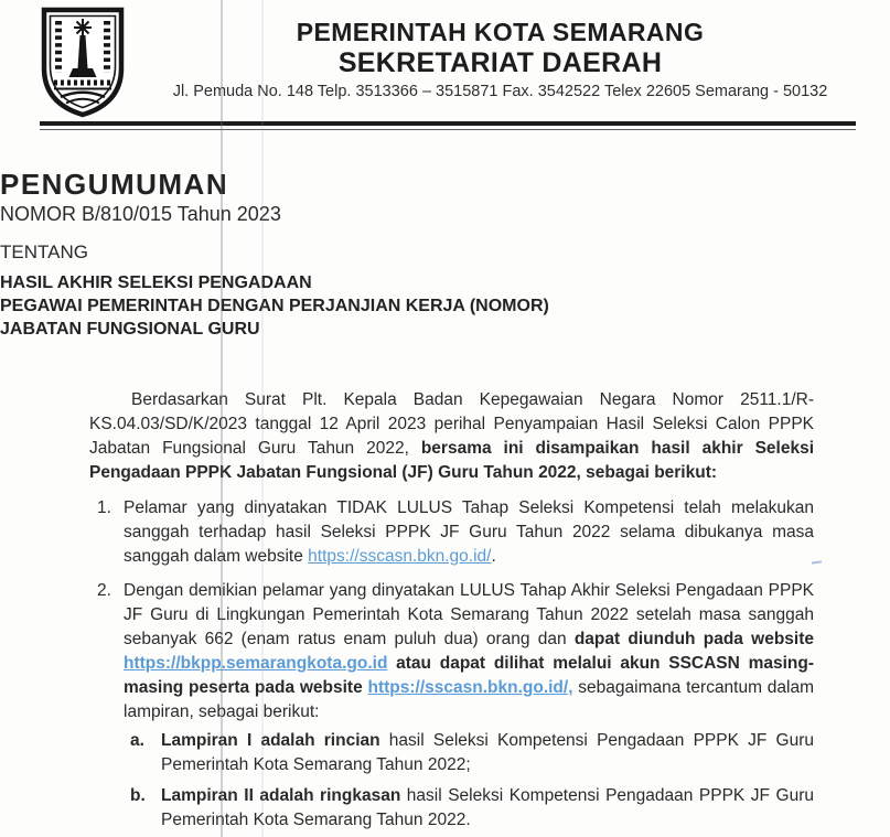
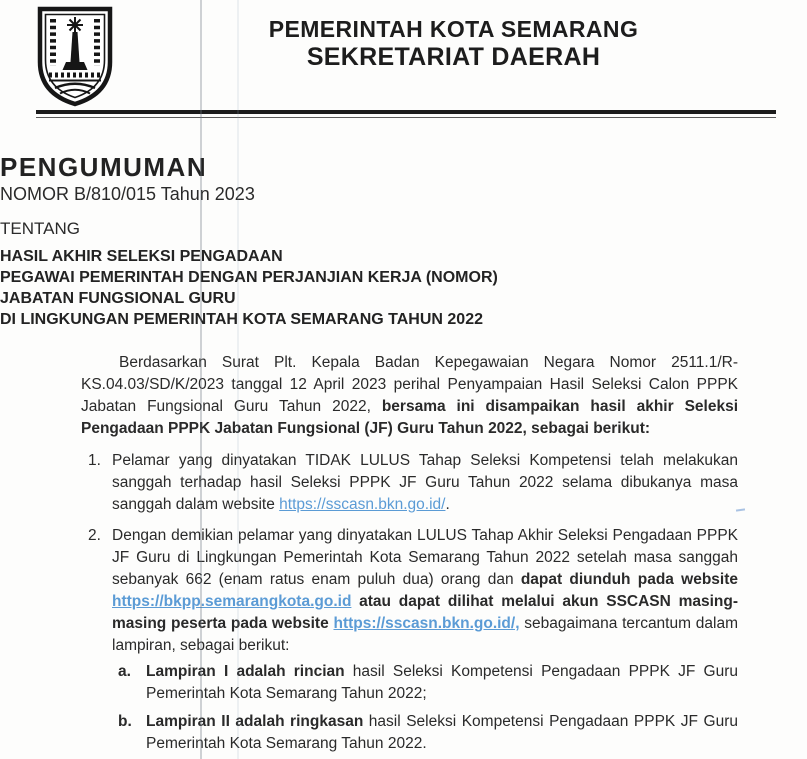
  PEMERINTAH KOTA SEMARANG
  SEKRETARIAT DAERAH
- Jl. Pemuda No. 148 Telp. 3513366 – 3515871 Fax. 3542522 Telex 22605 Semarang - 50132
  PENGUMUMAN
  NOMOR B/810/015 Tahun 2023
  TENTANG
  HASIL AKHIR SELEKSI PENGADAAN
  PEGAWAI PEMERINTAH DENGAN PERJANJIAN KERJA (NOMOR)
  JABATAN FUNGSIONAL GURU
+ DI LINGKUNGAN PEMERINTAH KOTA SEMARANG TAHUN 2022
  Berdasarkan Surat Plt. Kepala Badan Kepegawaian Negara Nomor 2511.1/R-KS.04.03/SD/K/2023 tanggal 12 April 2023 perihal Penyampaian Hasil Seleksi Calon PPPK Jabatan Fungsional Guru Tahun 2022, bersama ini disampaikan hasil akhir Seleksi Pengadaan PPPK Jabatan Fungsional (JF) Guru Tahun 2022, sebagai berikut:
  1.
  Pelamar yang dinyatakan TIDAK LULUS Tahap Seleksi Kompetensi telah melakukan sanggah terhadap hasil Seleksi PPPK JF Guru Tahun 2022 selama dibukanya masa sanggah dalam website https://sscasn.bkn.go.id/.
  2.
  Dengan demikian pelamar yang dinyatakan LULUS Tahap Akhir Seleksi Pengadaan PPPK JF Guru di Lingkungan Pemerintah Kota Semarang Tahun 2022 setelah masa sanggah sebanyak 662 (enam ratus enam puluh dua) orang dan dapat diunduh pada website https://bkpp.semarangkota.go.id atau dapat dilihat melalui akun SSCASN masing-masing peserta pada website https://sscasn.bkn.go.id/, sebagaimana tercantum dalam lampiran, sebagai berikut:
  a.
  Lampiran I adalah rincian hasil Seleksi Kompetensi Pengadaan PPPK JF Guru Pemerintah Kota Semarang Tahun 2022;
  b.
  Lampiran II adalah ringkasan hasil Seleksi Kompetensi Pengadaan PPPK JF Guru Pemerintah Kota Semarang Tahun 2022.
